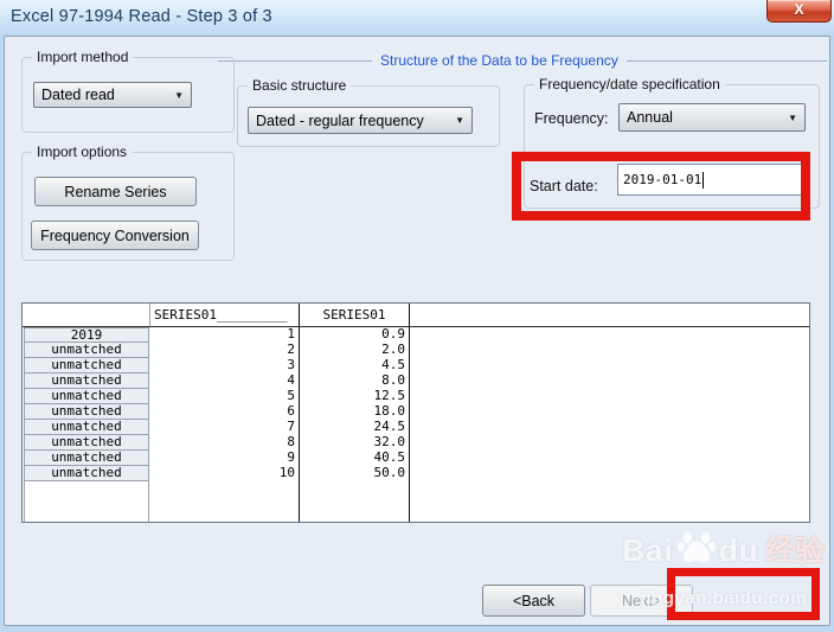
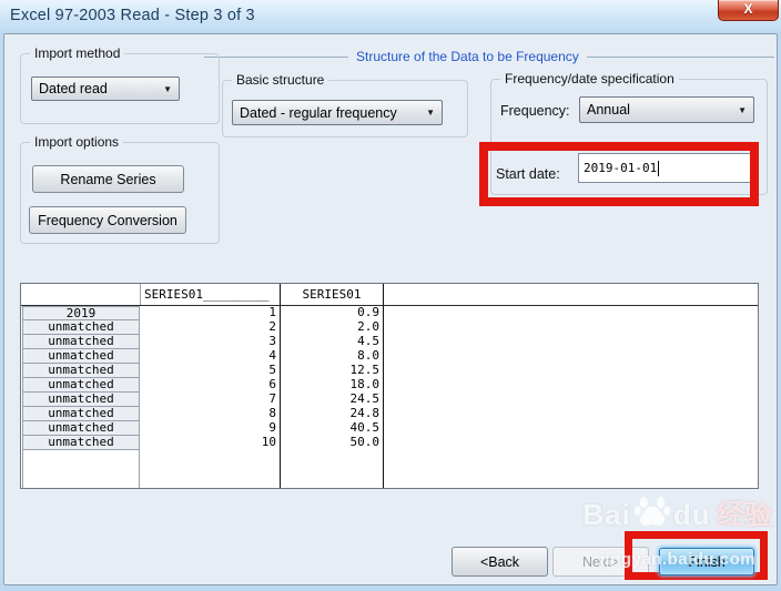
- Excel 97-1994 Read - Step 3 of 3
+ Excel 97-2003 Read - Step 3 of 3
  X
  Structure of the Data to be Frequency
  Import method
  Dated read
  ▼
  Import options
  Rename Series
  Frequency Conversion
  Basic structure
  Dated - regular frequency
  ▼
  Frequency/date specification
  Frequency:
  Annual
  ▼
  Start date:
  2019-01-01
  SERIES01_________
  SERIES01
  2019
  1
  0.9
  unmatched
  2
  2.0
  unmatched
  3
  4.5
  unmatched
  4
  8.0
  unmatched
  5
  12.5
  unmatched
  6
  18.0
  unmatched
  7
  24.5
  unmatched
  8
- 32.0
+ 24.8
  unmatched
  9
  40.5
  unmatched
  10
  50.0
  <Back
  Next>
+ Finish
  Bai
  du
  经验
  jingyan.baidu.com
